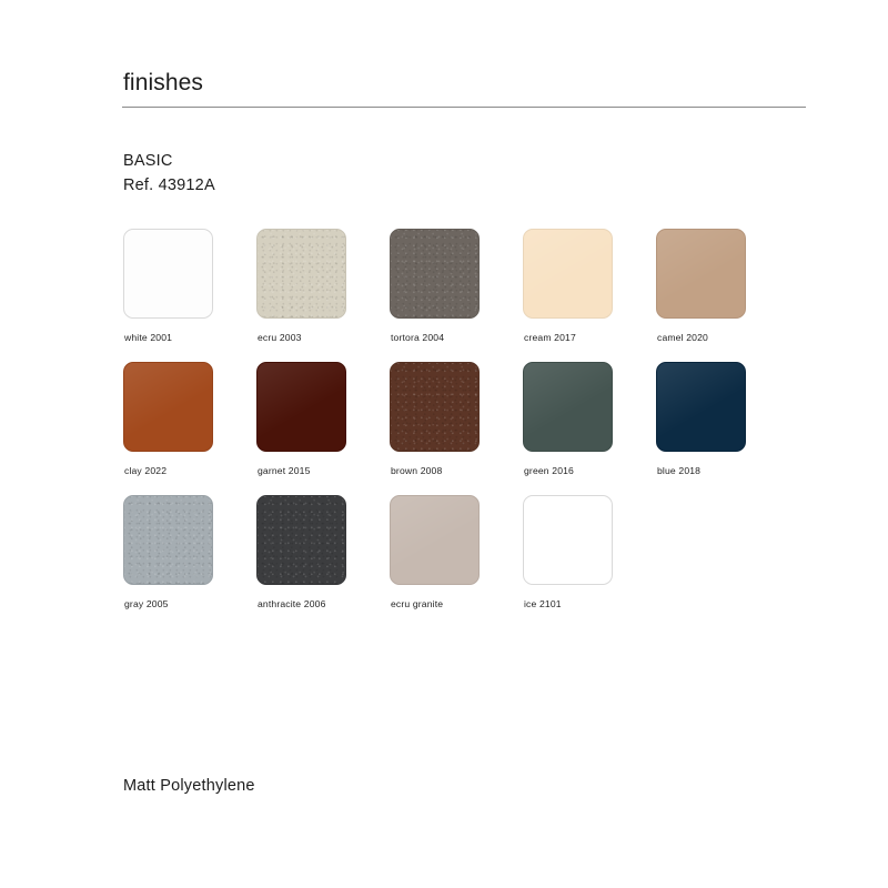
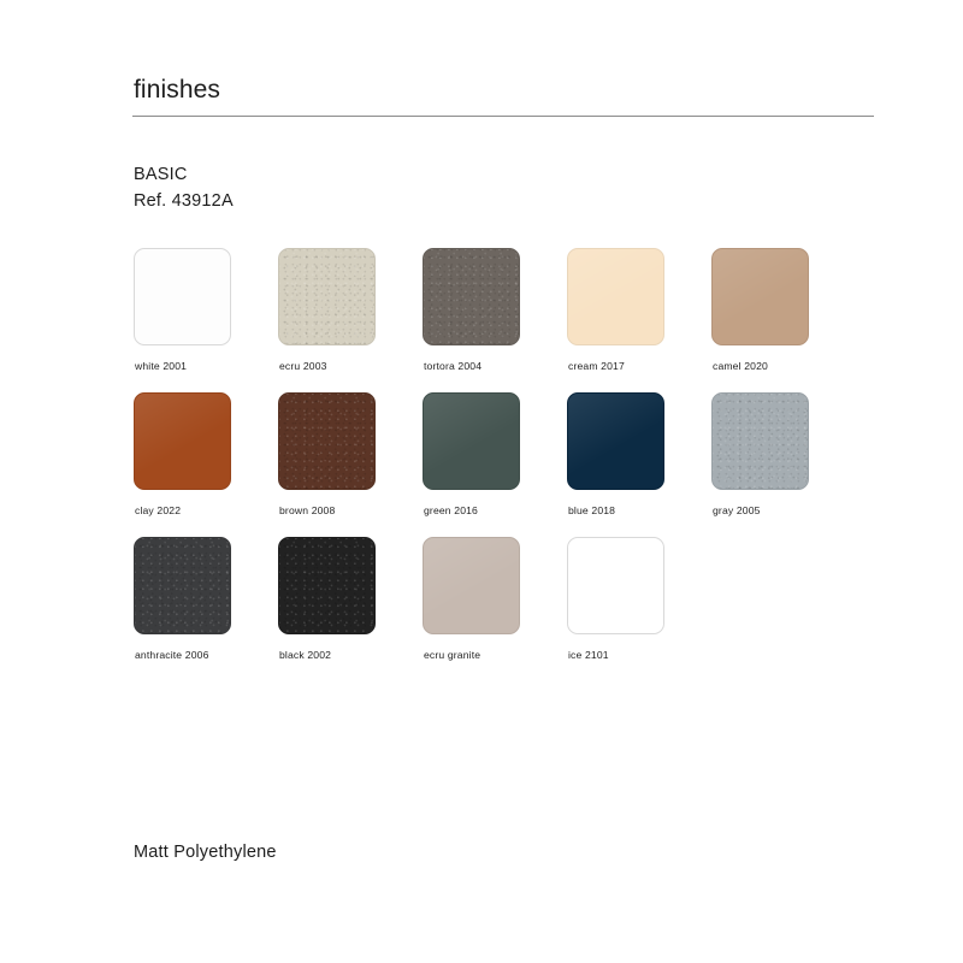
  finishes
  BASIC
  Ref. 43912A
  white 2001
  ecru 2003
  tortora 2004
  cream 2017
  camel 2020
  clay 2022
- garnet 2015
  brown 2008
  green 2016
  blue 2018
  gray 2005
  anthracite 2006
+ black 2002
  ecru granite
  ice 2101
  Matt Polyethylene
